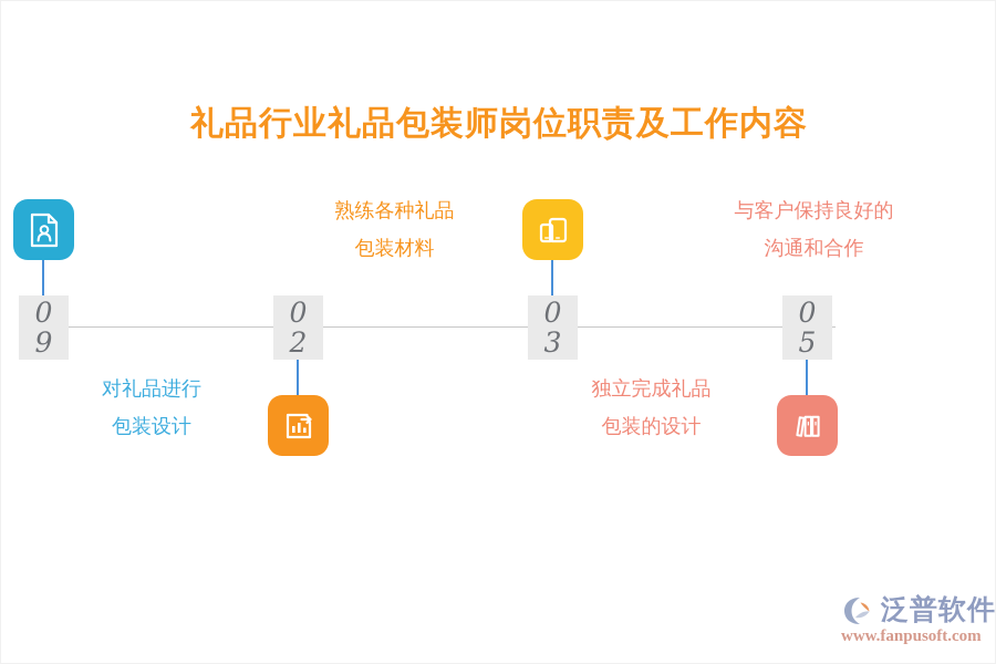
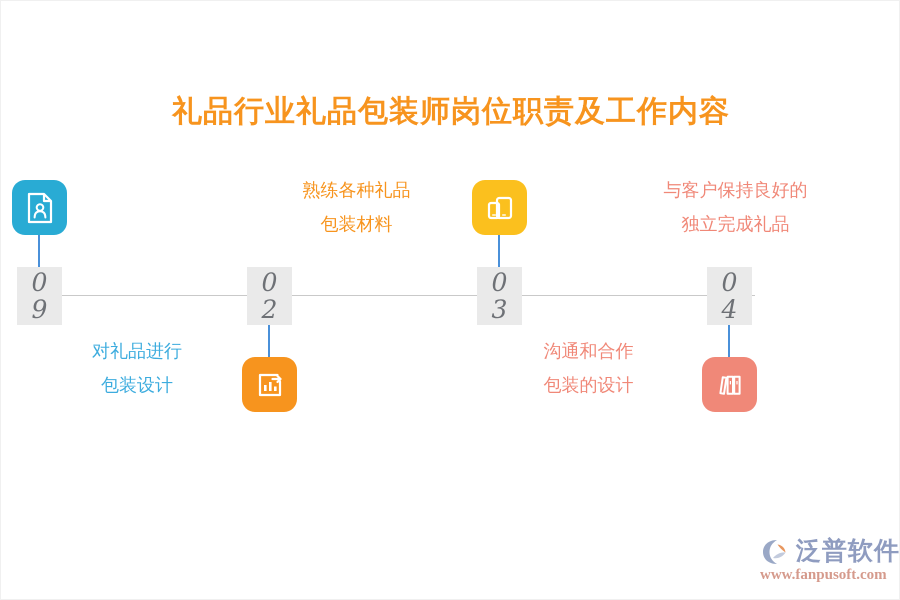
  礼品行业礼品包装师岗位职责及工作内容
  0
  9
  对礼品进行
  包装设计
  熟练各种礼品
  包装材料
  0
  2
  0
  3
- 独立完成礼品
+ 沟通和合作
  包装的设计
  与客户保持良好的
- 沟通和合作
+ 独立完成礼品
  0
- 5
+ 4
  泛普软件
  www.fanpusoft.com
